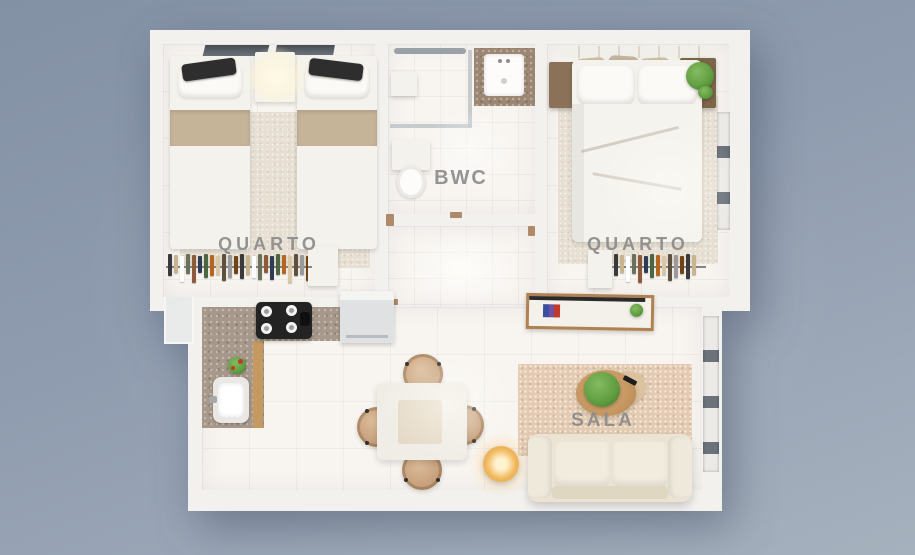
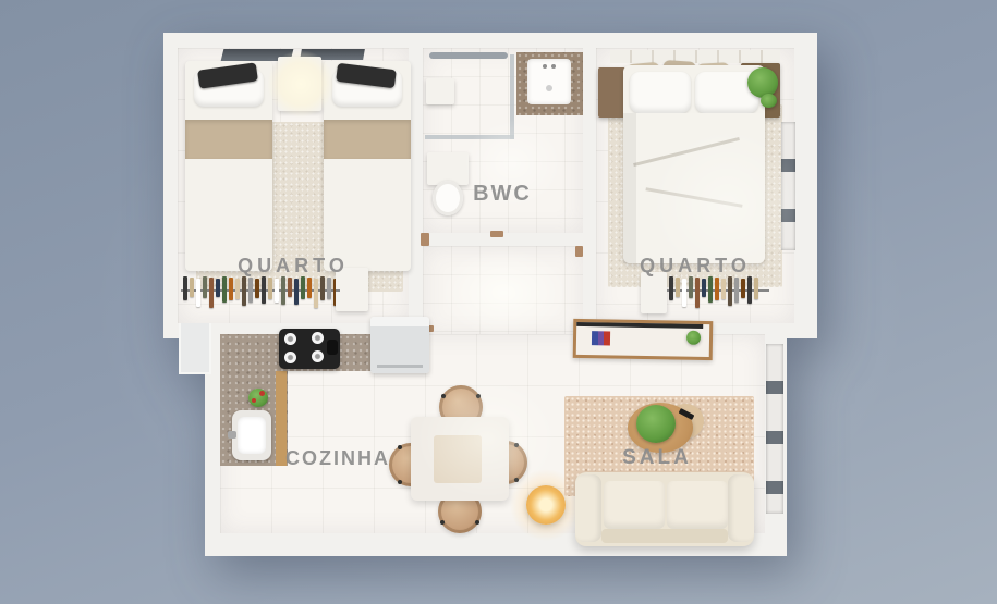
  QUARTO
  BWC
  QUARTO
+ COZINHA
  SALA
